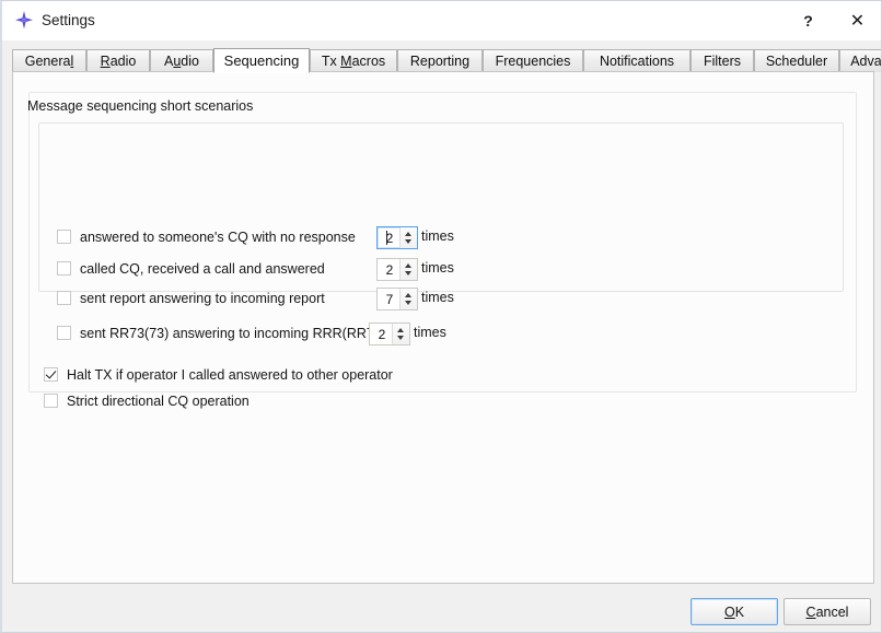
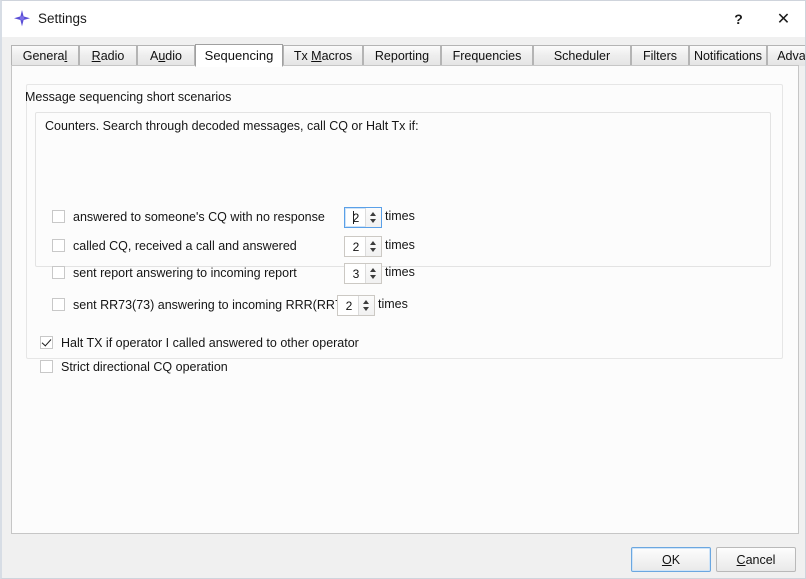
  Settings
  ?
  ✕
  General
  Radio
  Audio
  Sequencing
  Tx Macros
  Reporting
  Frequencies
- Notifications
+ Scheduler
  Filters
- Scheduler
+ Notifications
  Message sequencing short scenarios
+ Counters. Search through decoded messages, call CQ or Halt Tx if:
  answered to someone's CQ with no response
  2
  times
  called CQ, received a call and answered
  2
  times
  sent report answering to incoming report
- 7
+ 3
  times
  sent RR73(73) answering to incoming RRR(RR
  2
  times
  Halt TX if operator I called answered to other operator
  Strict directional CQ operation
  OK
  Cancel
